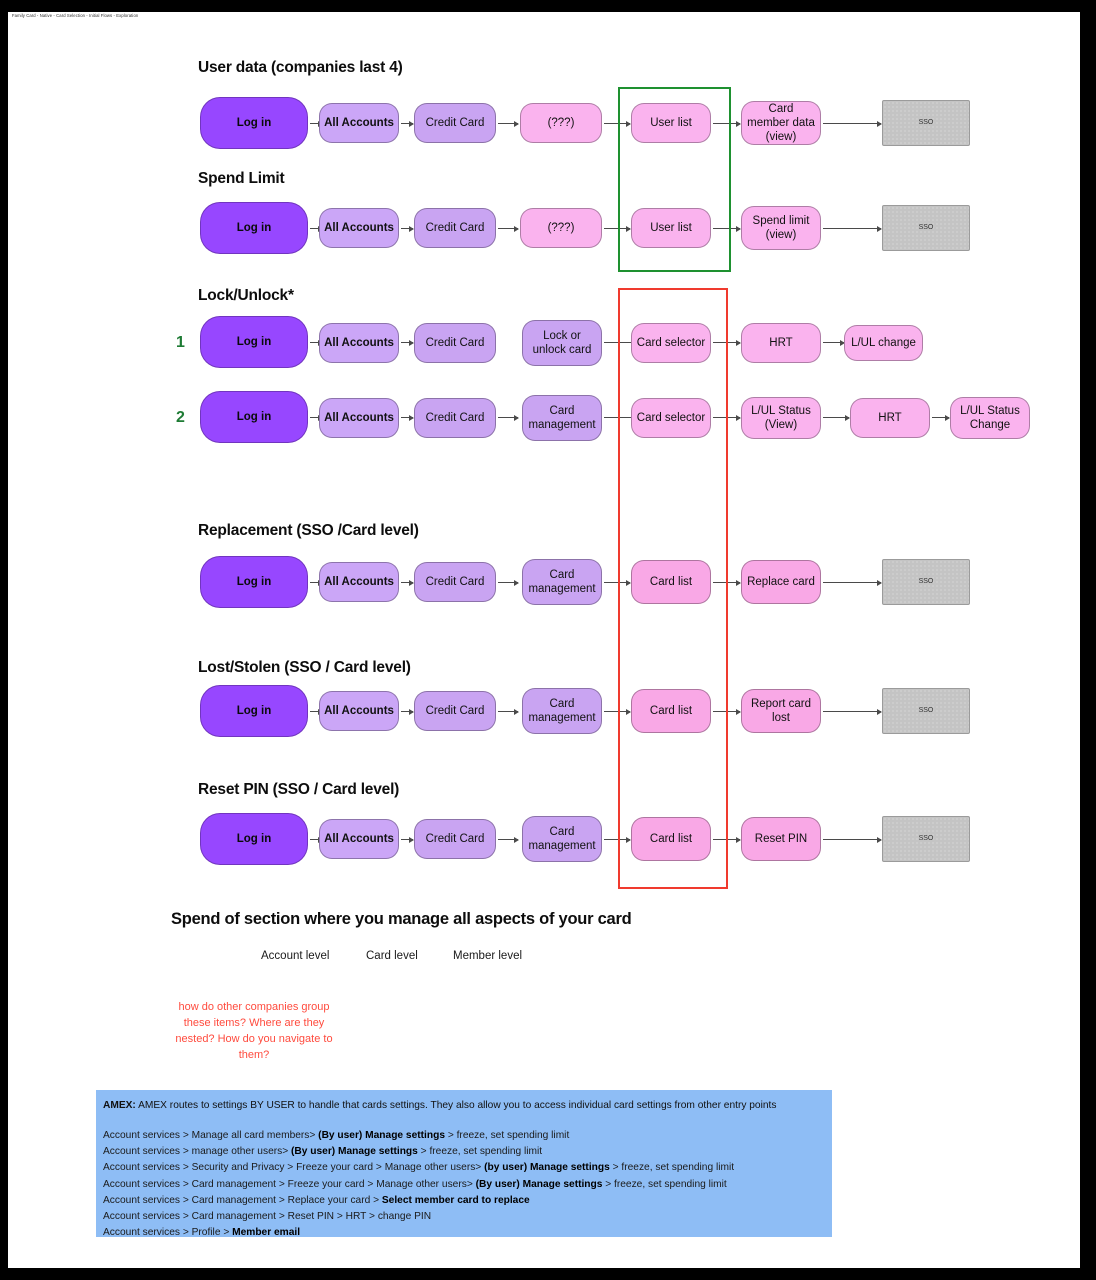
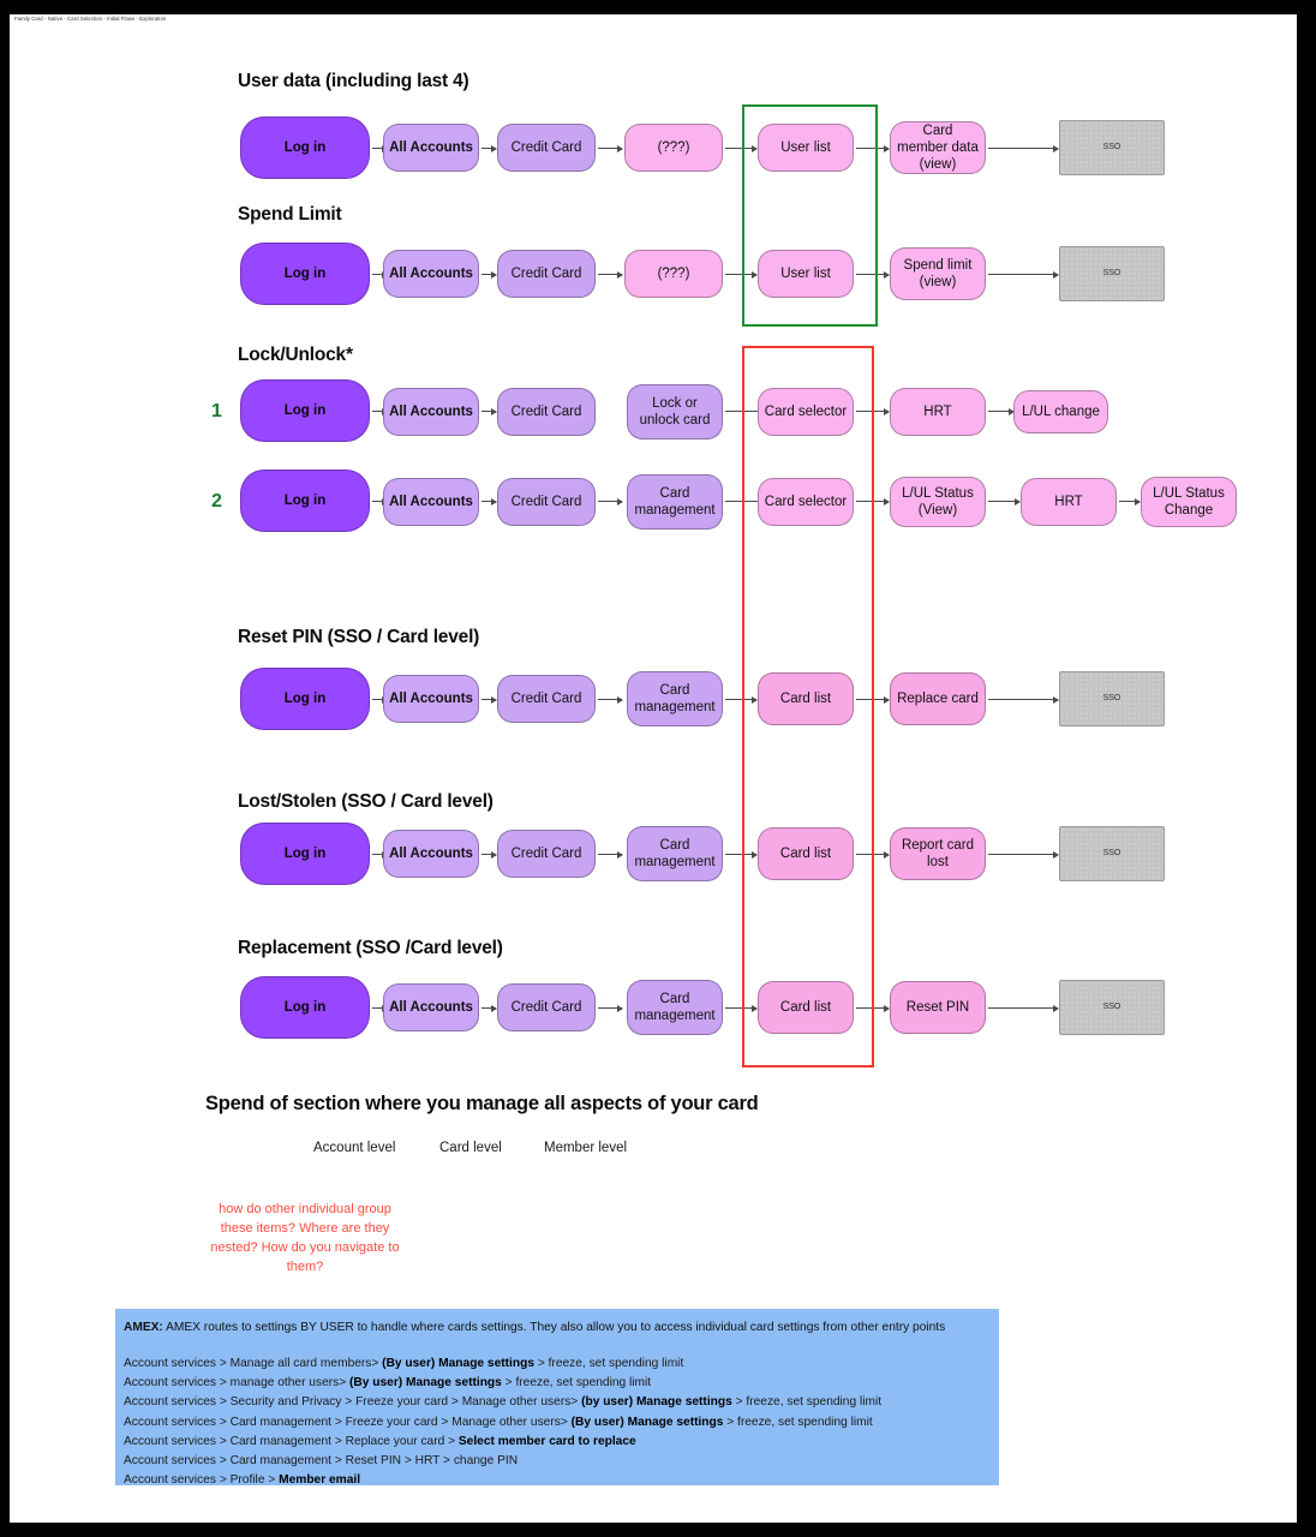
- User data (companies last 4)
+ User data (including last 4)
  Log in
  All Accounts
  Credit Card
  (???)
  User list
  Card member data (view)
  Spend Limit
  Log in
  All Accounts
  Credit Card
  (???)
  User list
  Spend limit (view)
  Lock/Unlock*
  1
  Log in
  All Accounts
  Credit Card
  Lock or unlock card
  Card selector
  HRT
  L/UL change
  2
  Log in
  All Accounts
  Credit Card
  Card management
  Card selector
  L/UL Status (View)
  HRT
  L/UL Status Change
- Replacement (SSO /Card level)
+ Reset PIN (SSO / Card level)
  Log in
  All Accounts
  Credit Card
  Card management
  Card list
  Replace card
  Lost/Stolen (SSO / Card level)
  Log in
  All Accounts
  Credit Card
  Card management
  Card list
  Report card lost
- Reset PIN (SSO / Card level)
+ Replacement (SSO /Card level)
  Log in
  All Accounts
  Credit Card
  Card management
  Card list
  Reset PIN
  Spend of section where you manage all aspects of your card
  Account level
  Card level
  Member level
- how do other companies group these items? Where are they nested? How do you navigate to them?
+ how do other individual group these items? Where are they nested? How do you navigate to them?
- AMEX: AMEX routes to settings BY USER to handle that cards settings. They also allow you to access individual card settings from other entry points
+ AMEX: AMEX routes to settings BY USER to handle where cards settings. They also allow you to access individual card settings from other entry points
  Account services > Manage all card members> (By user) Manage settings > freeze, set spending limit
  Account services > manage other users> (By user) Manage settings > freeze, set spending limit
  Account services > Security and Privacy > Freeze your card > Manage other users> (by user) Manage settings > freeze, set spending limit
  Account services > Card management > Freeze your card > Manage other users> (By user) Manage settings > freeze, set spending limit
  Account services > Card management > Replace your card > Select member card to replace
  Account services > Card management > Reset PIN > HRT > change PIN
  Account services > Profile > Member email
